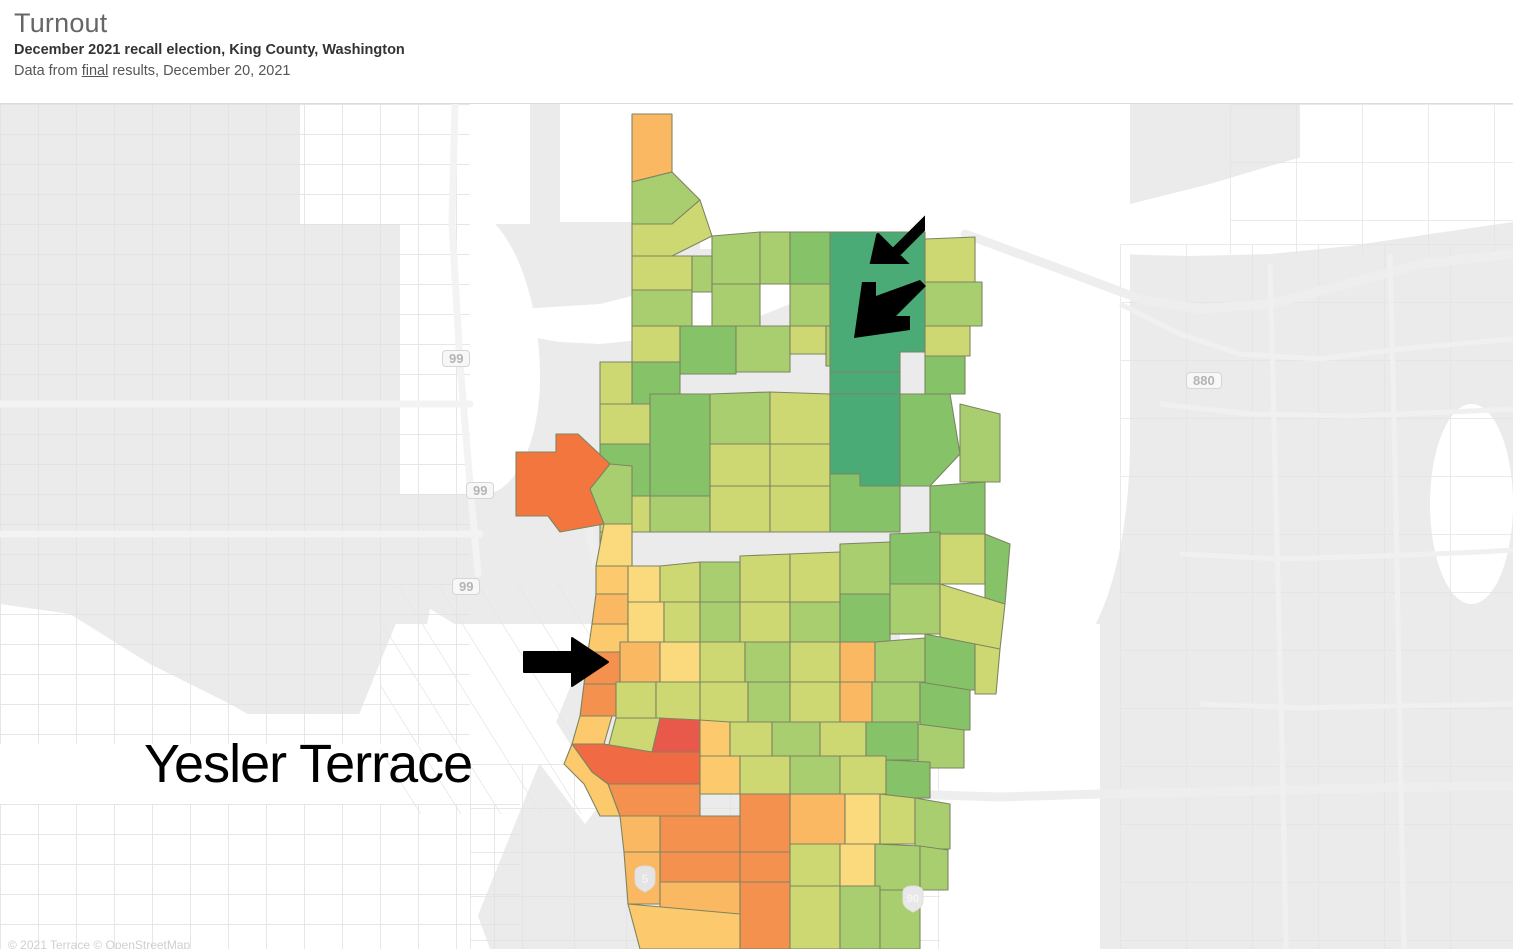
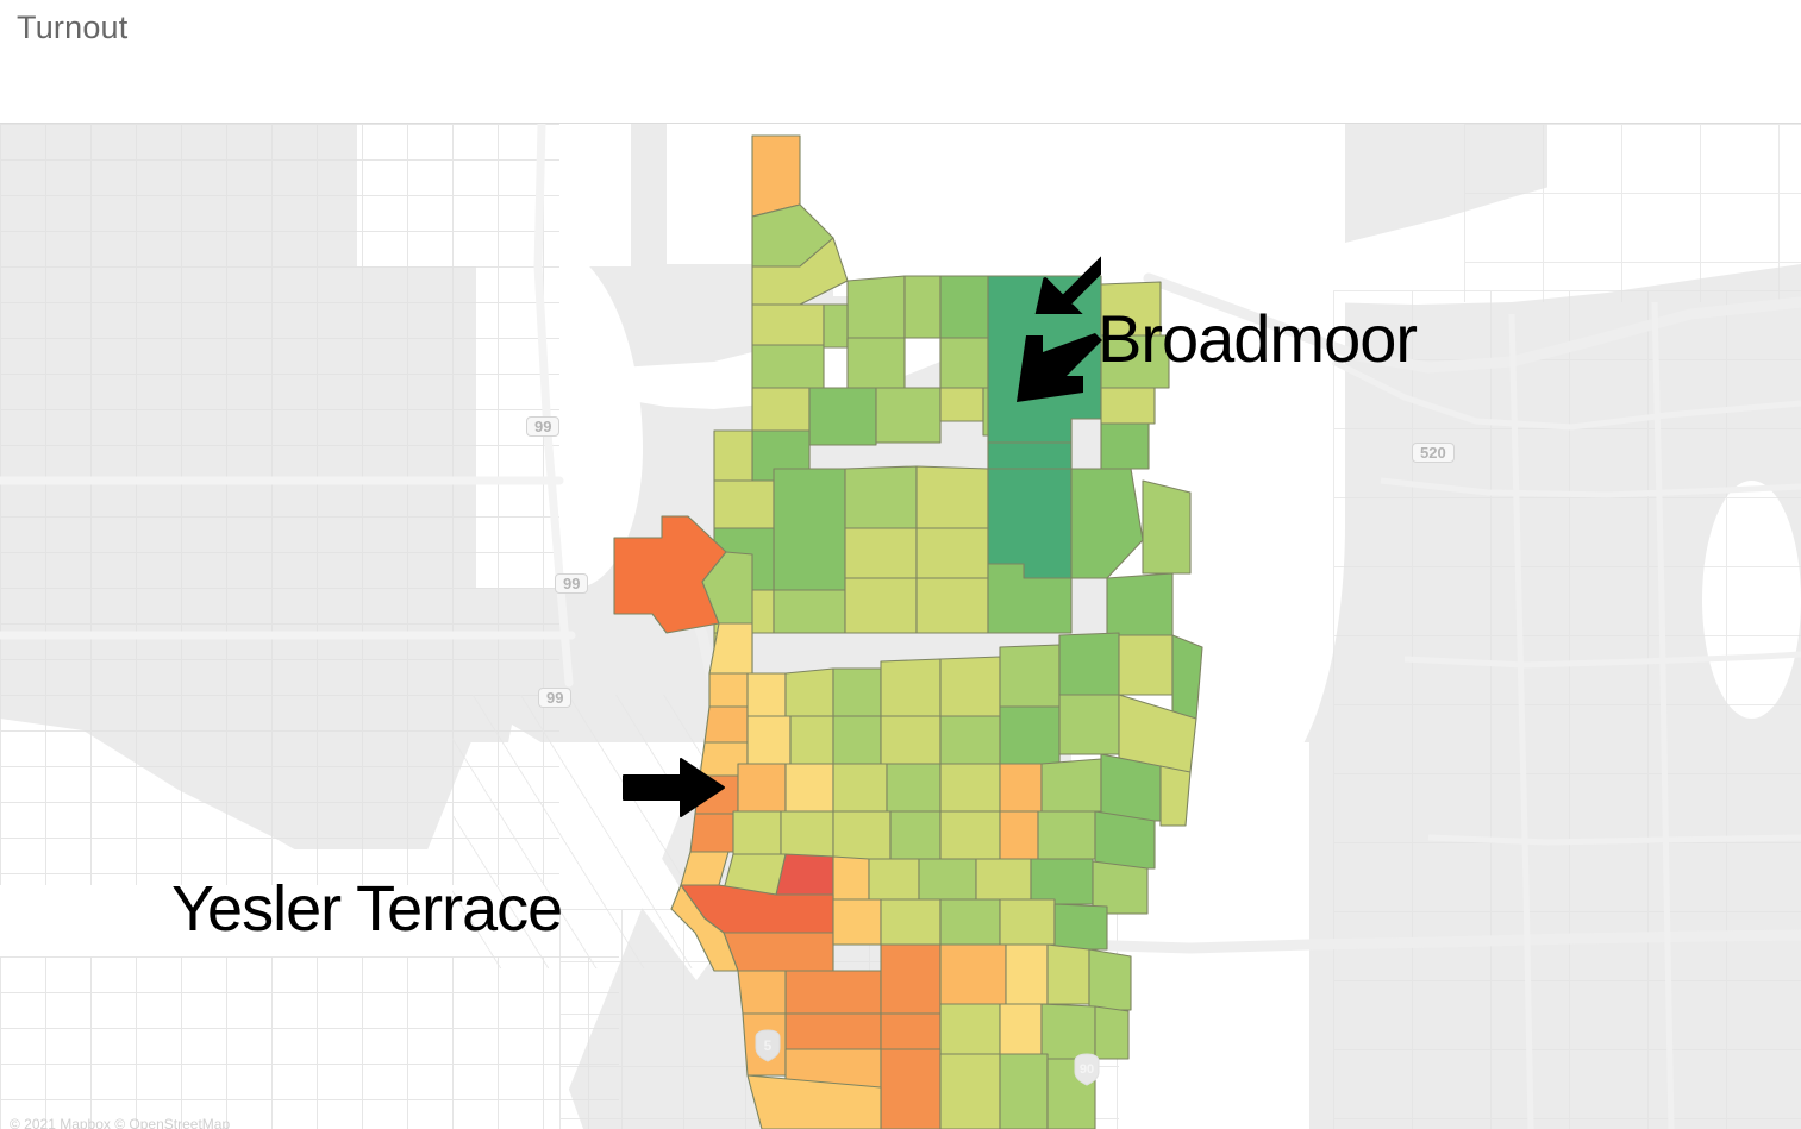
  Turnout
- December 2021 recall election, King County, Washington
- Data from final results, December 20, 2021
  99
  99
  99
- 880
+ 520
+ Broadmoor
  Yesler Terrace
- © 2021 Terrace © OpenStreetMap
+ © 2021 Mapbox © OpenStreetMap
